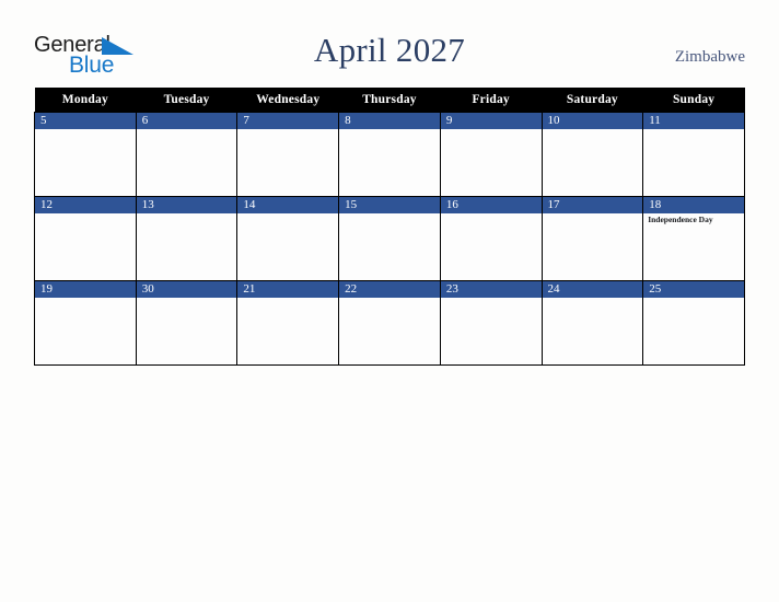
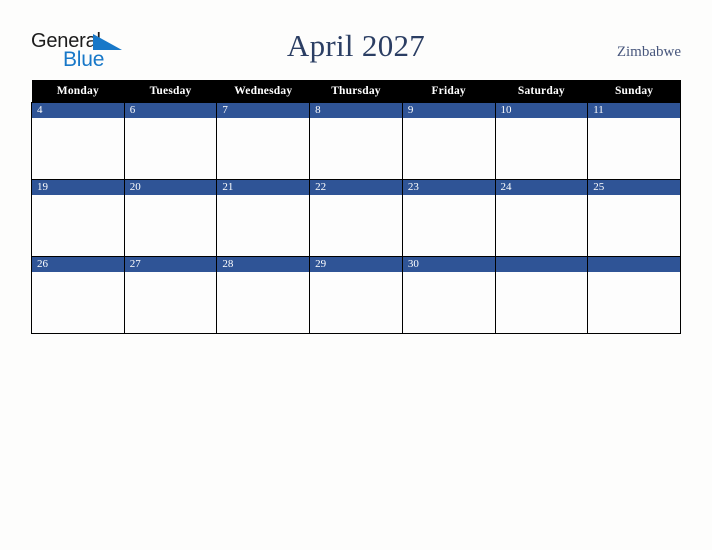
  Genera
  Blue
  April 2027
  Zimbabwe
  Monday	Tuesday	Wednesday	Thursday	Friday	Saturday	Sunday
- 5	6	7	8	9	10	11
+ 4	6	7	8	9	10	11
- 12	13	14	15	16	17	18Independence Day
- 19	30	21	22	23	24	25
+ 19	20	21	22	23	24	25
+ 26	27	28	29	30
